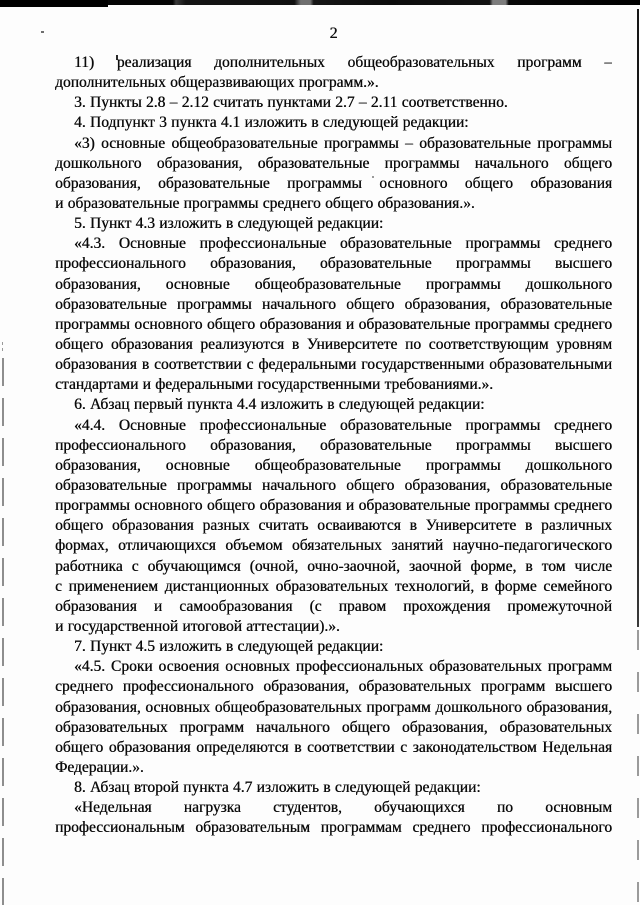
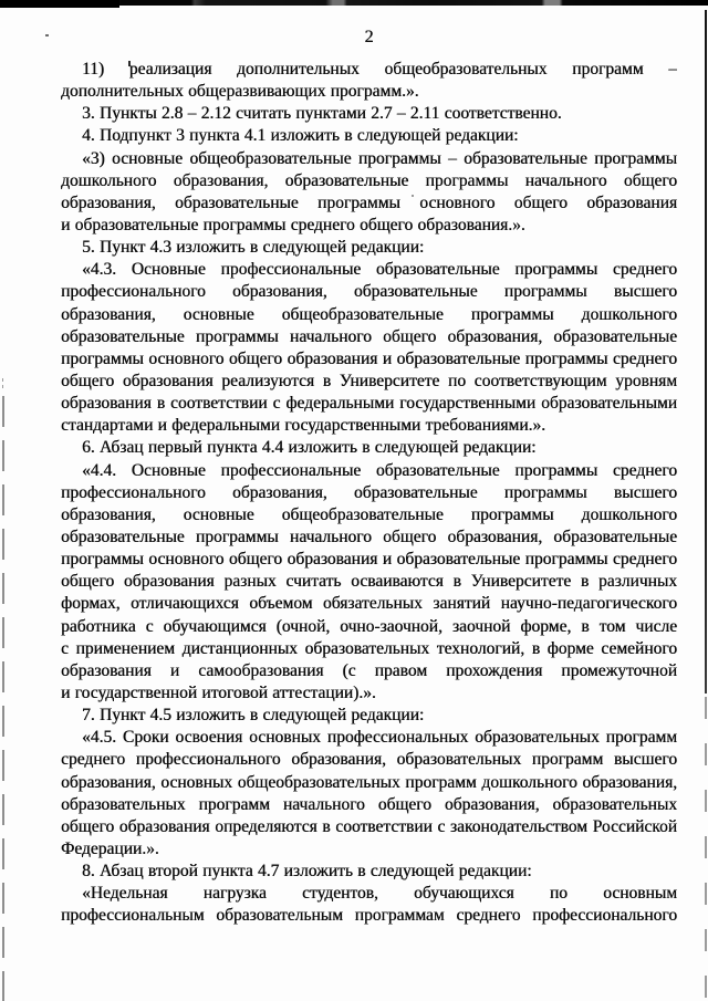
  2
  11) реализация дополнительных общеобразовательных программ –
  дополнительных общеразвивающих программ.».
  3. Пункты 2.8 – 2.12 считать пунктами 2.7 – 2.11 соответственно.
  4. Подпункт 3 пункта 4.1 изложить в следующей редакции:
  «3) основные общеобразовательные программы – образовательные программы
  дошкольного образования, образовательные программы начального общего
  образования, образовательные программы основного общего образования
  и образовательные программы среднего общего образования.».
  5. Пункт 4.3 изложить в следующей редакции:
  «4.3. Основные профессиональные образовательные программы среднего
  профессионального образования, образовательные программы высшего
  образования, основные общеобразовательные программы дошкольного
  образовательные программы начального общего образования, образовательные
  программы основного общего образования и образовательные программы среднего
  общего образования реализуются в Университете по соответствующим уровням
  образования в соответствии с федеральными государственными образовательными
  стандартами и федеральными государственными требованиями.».
  6. Абзац первый пункта 4.4 изложить в следующей редакции:
  «4.4. Основные профессиональные образовательные программы среднего
  профессионального образования, образовательные программы высшего
  образования, основные общеобразовательные программы дошкольного
  образовательные программы начального общего образования, образовательные
  программы основного общего образования и образовательные программы среднего
  общего образования разных считать осваиваются в Университете в различных
  формах, отличающихся объемом обязательных занятий научно-педагогического
  работника с обучающимся (очной, очно-заочной, заочной форме, в том числе
  с применением дистанционных образовательных технологий, в форме семейного
  образования и самообразования (с правом прохождения промежуточной
  и государственной итоговой аттестации).».
  7. Пункт 4.5 изложить в следующей редакции:
  «4.5. Сроки освоения основных профессиональных образовательных программ
  среднего профессионального образования, образовательных программ высшего
  образования, основных общеобразовательных программ дошкольного образования,
  образовательных программ начального общего образования, образовательных
- общего образования определяются в соответствии с законодательством Недельная
+ общего образования определяются в соответствии с законодательством Российской
  Федерации.».
  8. Абзац второй пункта 4.7 изложить в следующей редакции:
  «Недельная нагрузка студентов, обучающихся по основным
  профессиональным образовательным программам среднего профессионального
